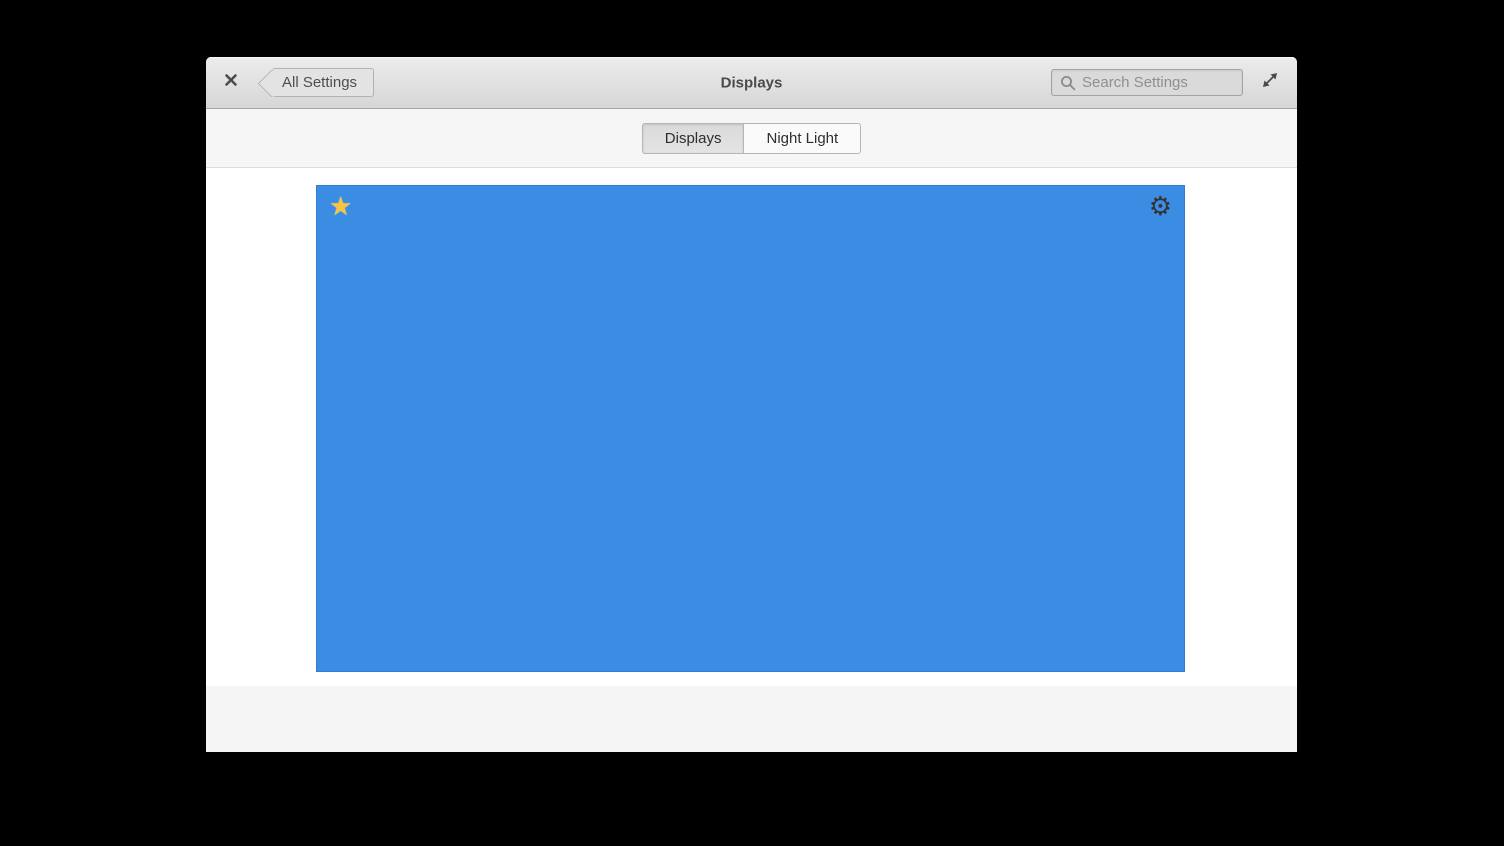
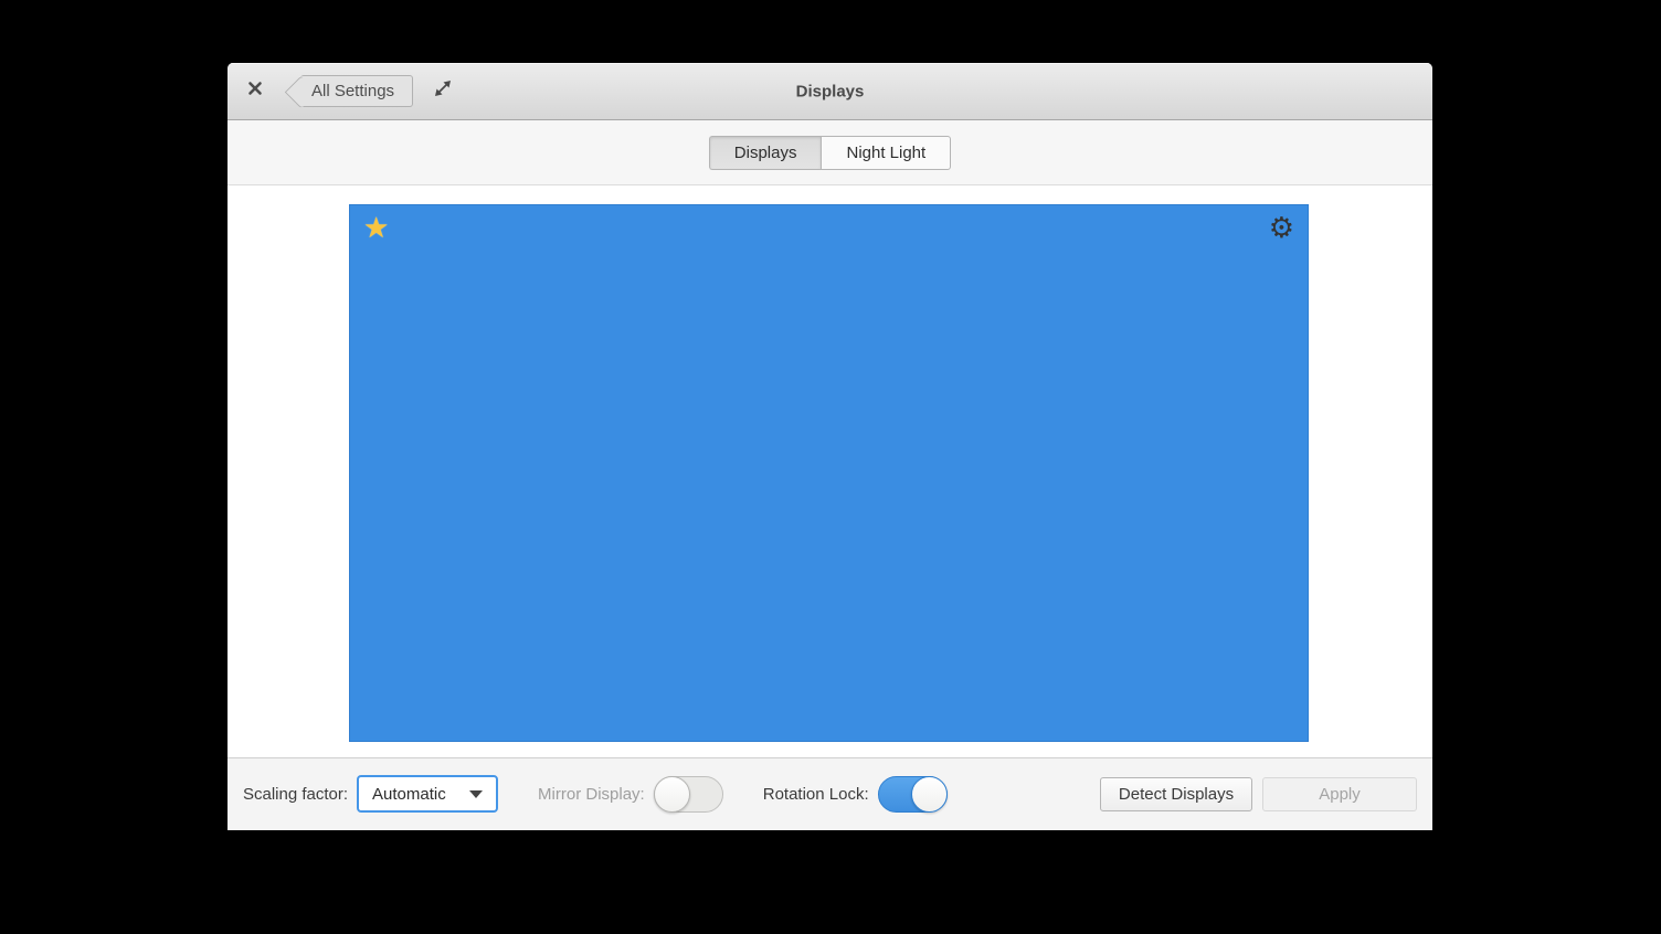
  All Settings
  Displays
- Search Settings
  Displays
  Night Light
  ★
  ⚙
+ Scaling factor:
+ Automatic
+ Mirror Display:
+ Rotation Lock:
+ Detect Displays
+ Apply
